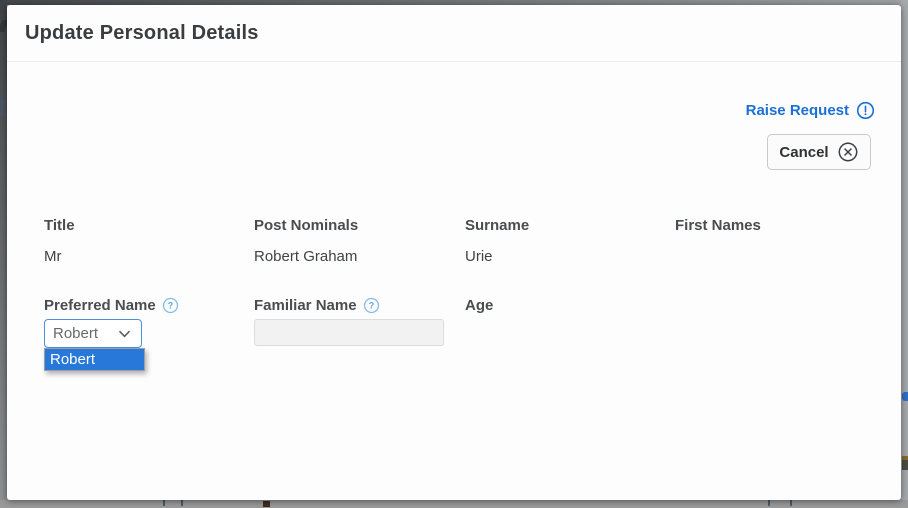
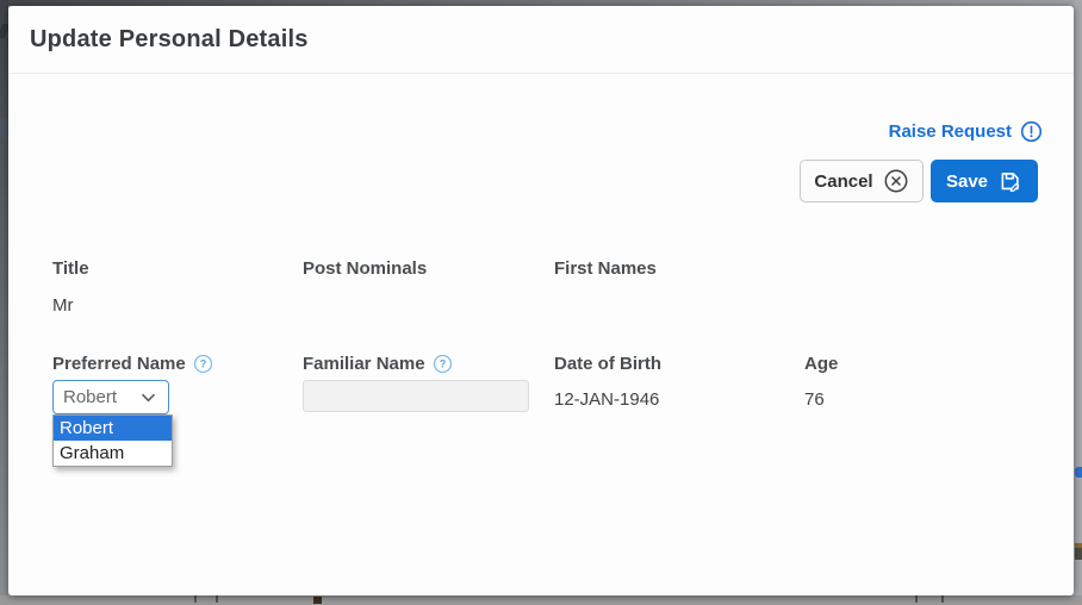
  Update Personal Details
  Raise Request
  Cancel
+ Save
  Title
  Mr
  Post Nominals
- Robert Graham
- Surname
- Urie
  First Names
  Preferred Name
  ?
  Robert
  Robert
+ Graham
  Familiar Name
  ?
+ Date of Birth
+ 12-JAN-1946
  Age
+ 76
